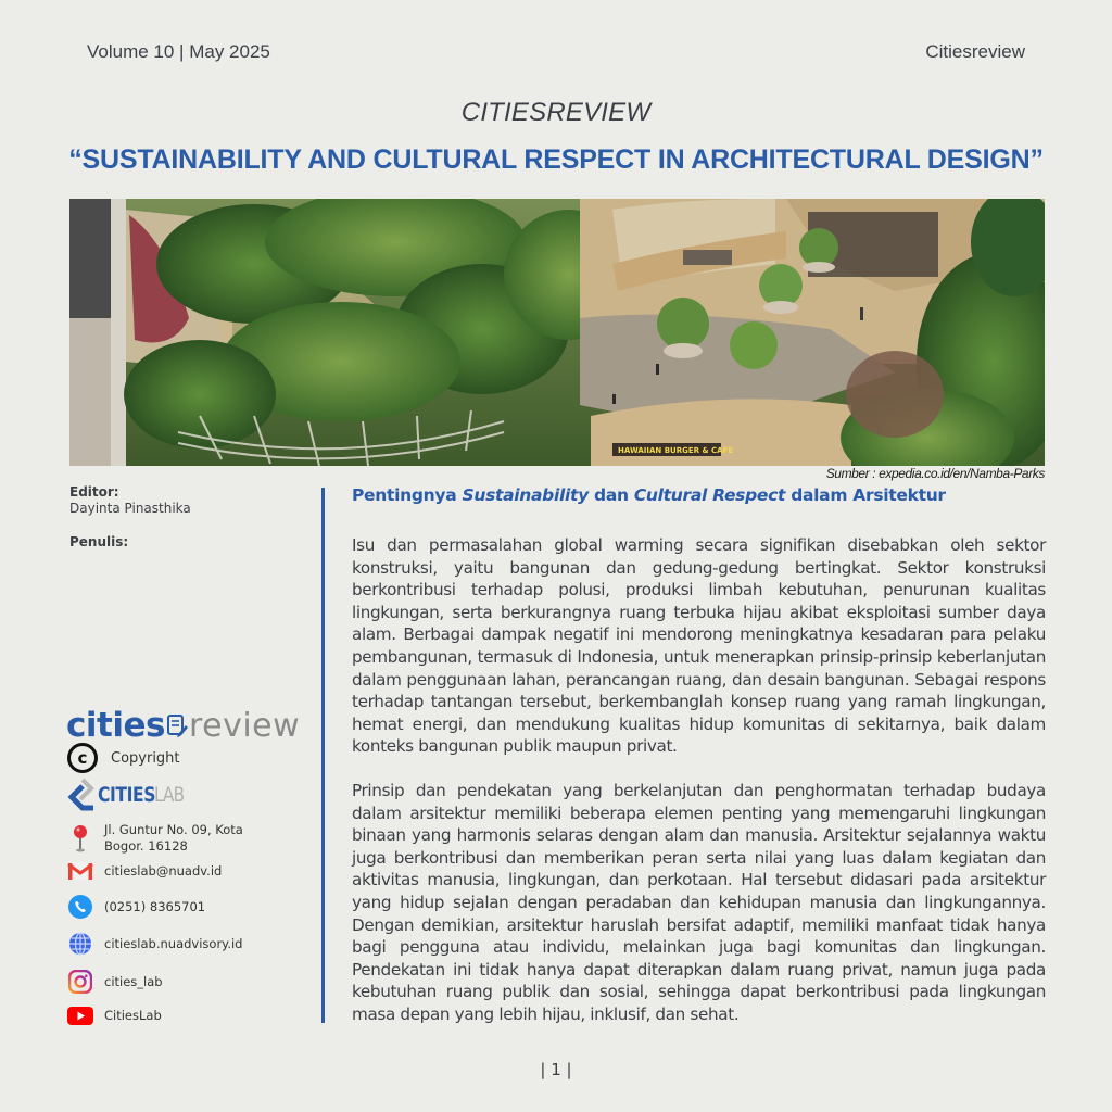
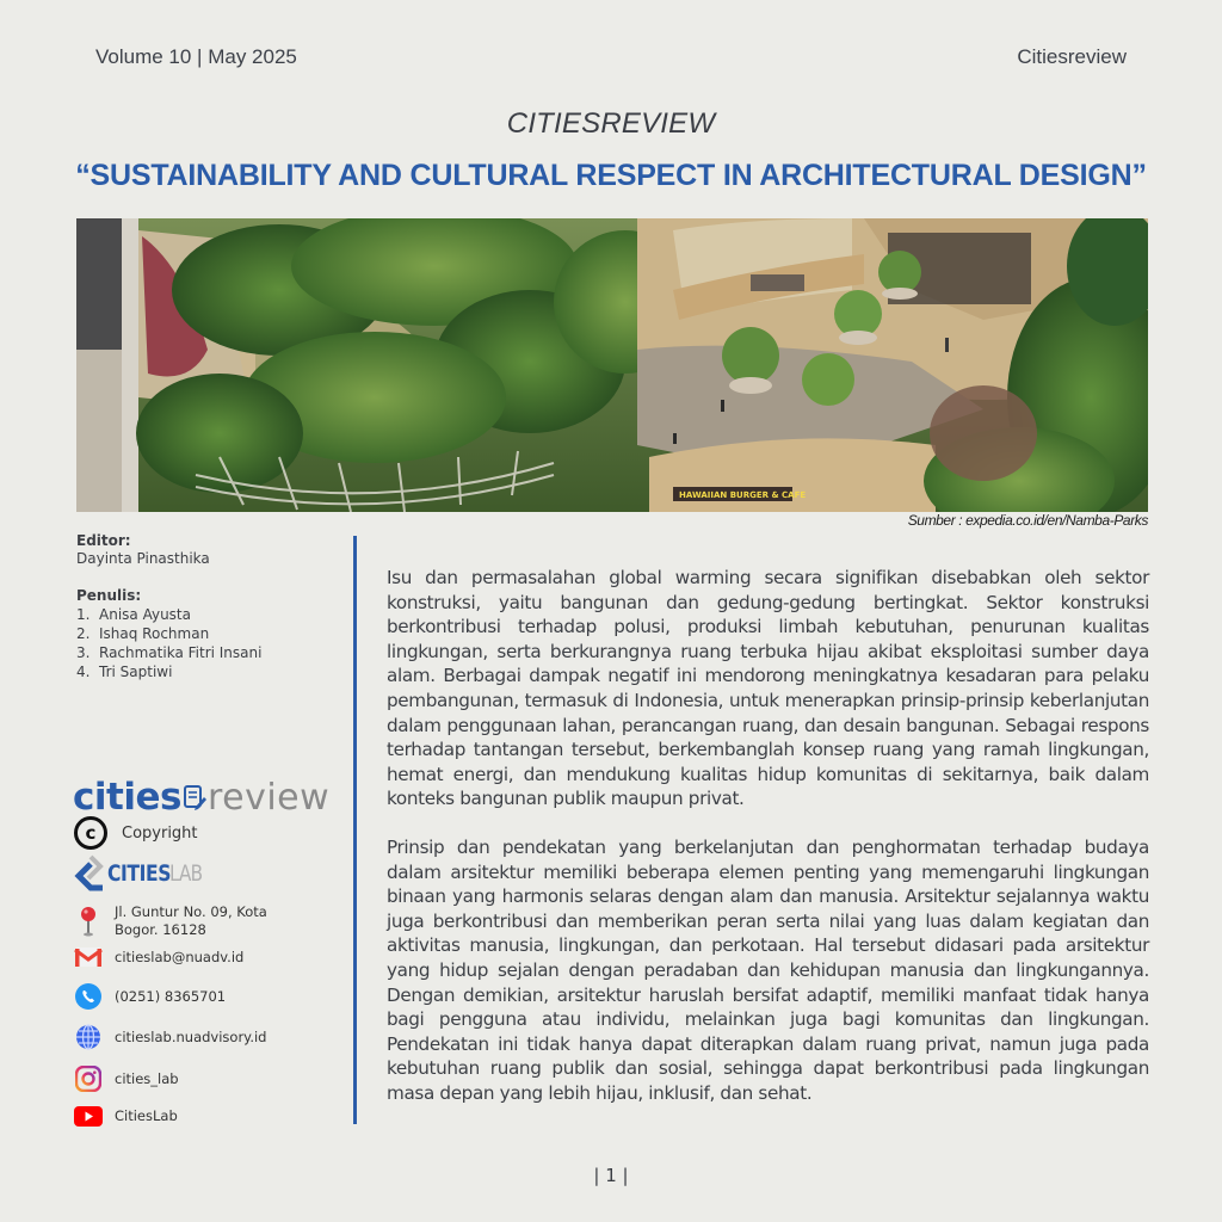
  Volume 10 | May 2025
  Citiesreview
  CITIESREVIEW
  “SUSTAINABILITY AND CULTURAL RESPECT IN ARCHITECTURAL DESIGN”
  HAWAIIAN BURGER & CAFE
  Sumber : expedia.co.id/en/Namba-Parks
  Editor:
  Dayinta Pinasthika
  Penulis:
+ 1.
+ Anisa Ayusta
+ 2.
+ Ishaq Rochman
+ 3.
+ Rachmatika Fitri Insani
+ 4.
+ Tri Saptiwi
  cities
  review
  c
  Copyright
  CITIES
  LAB
  Jl. Guntur No. 09, Kota
  Bogor. 16128
  citieslab@nuadv.id
  (0251) 8365701
  citieslab.nuadvisory.id
  cities_lab
  CitiesLab
- Pentingnya Sustainability dan Cultural Respect dalam Arsitektur
  Isu dan permasalahan global warming secara signifikan disebabkan oleh sektor konstruksi, yaitu bangunan dan gedung-gedung bertingkat. Sektor konstruksi berkontribusi terhadap polusi, produksi limbah kebutuhan, penurunan kualitas lingkungan, serta berkurangnya ruang terbuka hijau akibat eksploitasi sumber daya alam. Berbagai dampak negatif ini mendorong meningkatnya kesadaran para pelaku pembangunan, termasuk di Indonesia, untuk menerapkan prinsip-prinsip keberlanjutan dalam penggunaan lahan, perancangan ruang, dan desain bangunan. Sebagai respons terhadap tantangan tersebut, berkembanglah konsep ruang yang ramah lingkungan, hemat energi, dan mendukung kualitas hidup komunitas di sekitarnya, baik dalam konteks bangunan publik maupun privat.
  Prinsip dan pendekatan yang berkelanjutan dan penghormatan terhadap budaya dalam arsitektur memiliki beberapa elemen penting yang memengaruhi lingkungan binaan yang harmonis selaras dengan alam dan manusia. Arsitektur sejalannya waktu juga berkontribusi dan memberikan peran serta nilai yang luas dalam kegiatan dan aktivitas manusia, lingkungan, dan perkotaan. Hal tersebut didasari pada arsitektur yang hidup sejalan dengan peradaban dan kehidupan manusia dan lingkungannya. Dengan demikian, arsitektur haruslah bersifat adaptif, memiliki manfaat tidak hanya bagi pengguna atau individu, melainkan juga bagi komunitas dan lingkungan. Pendekatan ini tidak hanya dapat diterapkan dalam ruang privat, namun juga pada kebutuhan ruang publik dan sosial, sehingga dapat berkontribusi pada lingkungan masa depan yang lebih hijau, inklusif, dan sehat.
  | 1 |
